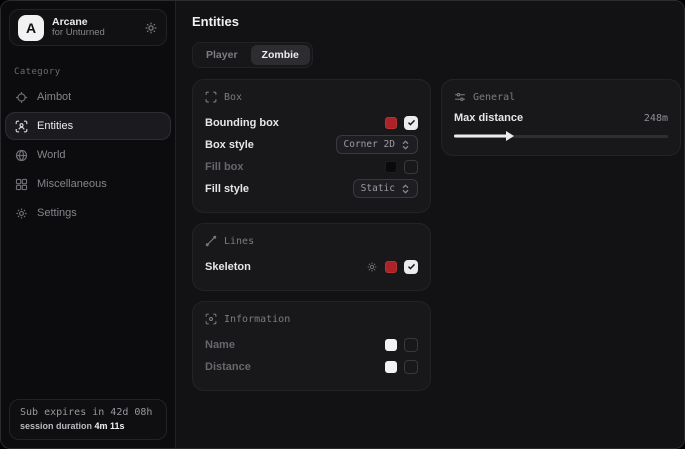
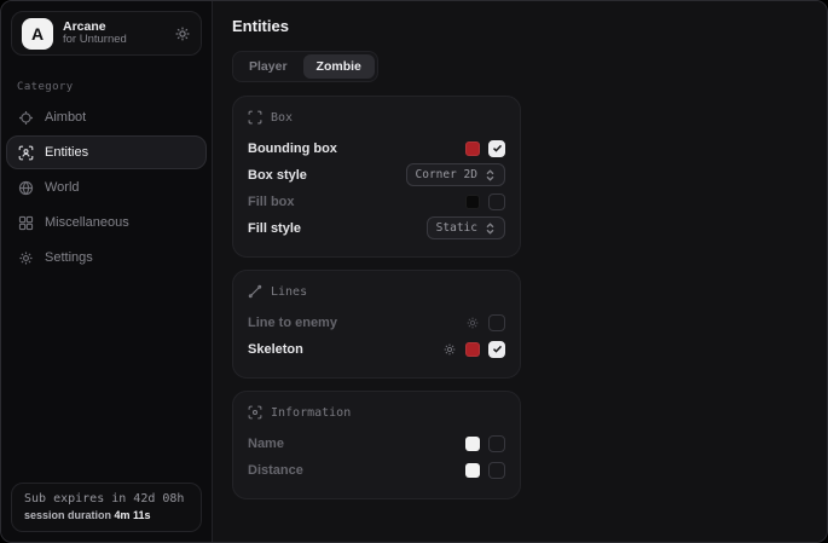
  A
  Arcane
  for Unturned
  Category
  Aimbot
  Entities
  World
  Miscellaneous
  Settings
  Sub expires in 42d 08h
  session duration 4m 11s
  Entities
  Player
  Zombie
  Box
  Bounding box
  Box style
  Corner 2D
  Fill box
  Fill style
  Static
  Lines
+ Line to enemy
  Skeleton
  Information
  Name
  Distance
- General
- Max distance
- 248m
